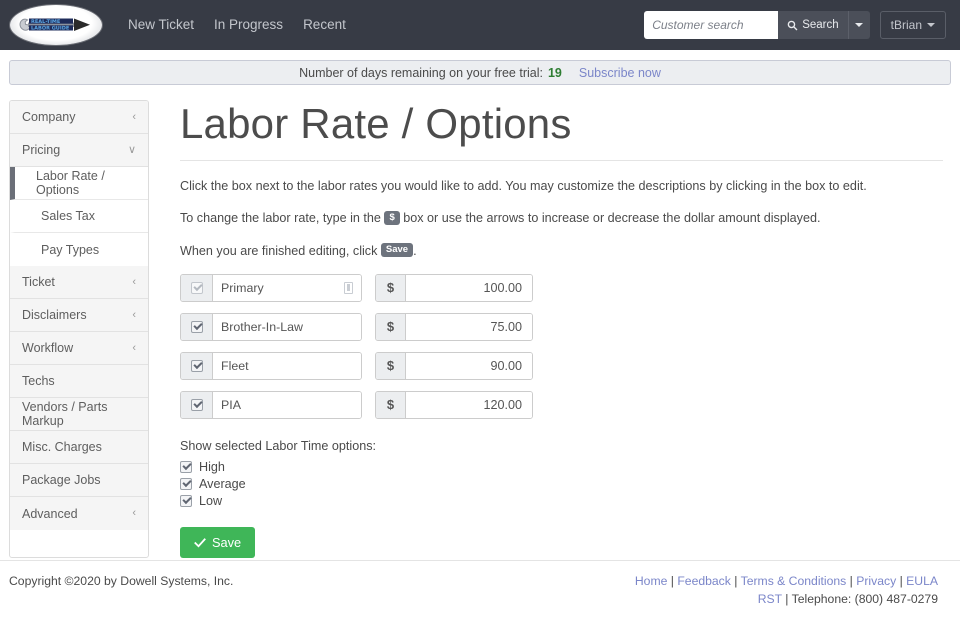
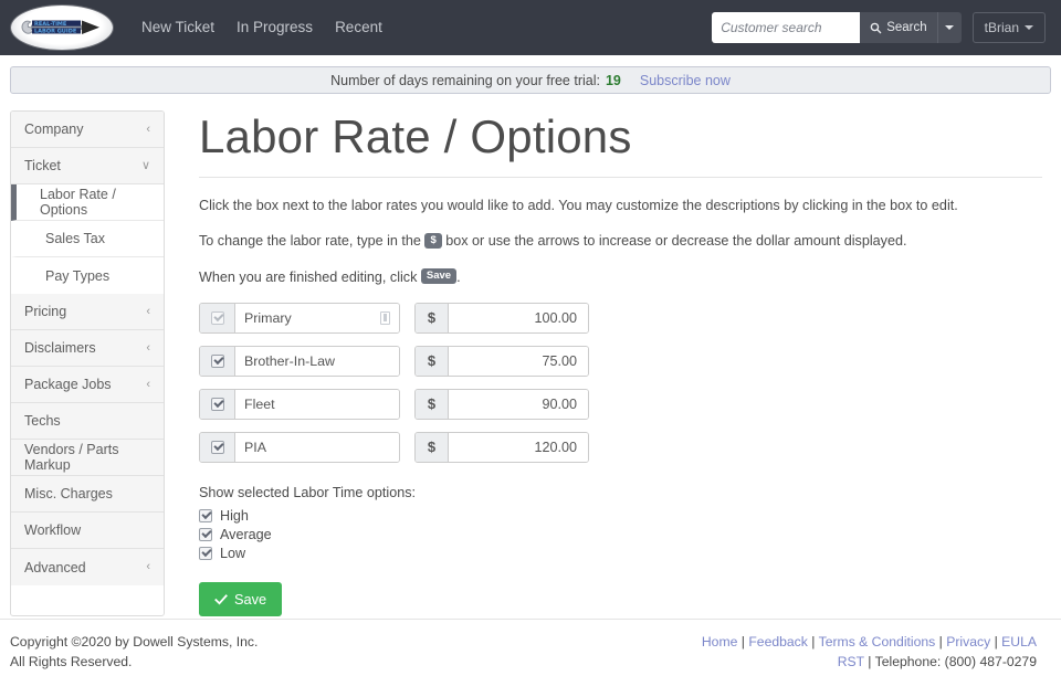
  New Ticket
  In Progress
  Recent
  Customer search
  Search
  tBrian
  Number of days remaining on your free trial:
  19
  Subscribe now
  Company
  ‹
- Pricing
+ Ticket
  ∨
  Labor Rate / Options
  Sales Tax
  Pay Types
- Ticket
+ Pricing
  ‹
  Disclaimers
  ‹
- Workflow
+ Package Jobs
  ‹
  Techs
  Vendors / Parts Markup
  Misc. Charges
- Package Jobs
+ Workflow
  Advanced
  ‹
  Labor Rate / Options
  Click the box next to the labor rates you would like to add. You may customize the descriptions by clicking in the box to edit.
  To change the labor rate, type in the $ box or use the arrows to increase or decrease the dollar amount displayed.
  When you are finished editing, click Save .
  Primary
  $
  100.00
  Brother-In-Law
  $
  75.00
  Fleet
  $
  90.00
  PIA
  $
  120.00
  Show selected Labor Time options:
  High
  Average
  Low
  Save
  Copyright ©2020 by Dowell Systems, Inc.
+ All Rights Reserved.
  Home | Feedback | Terms & Conditions | Privacy | EULA
  RST | Telephone: (800) 487-0279
